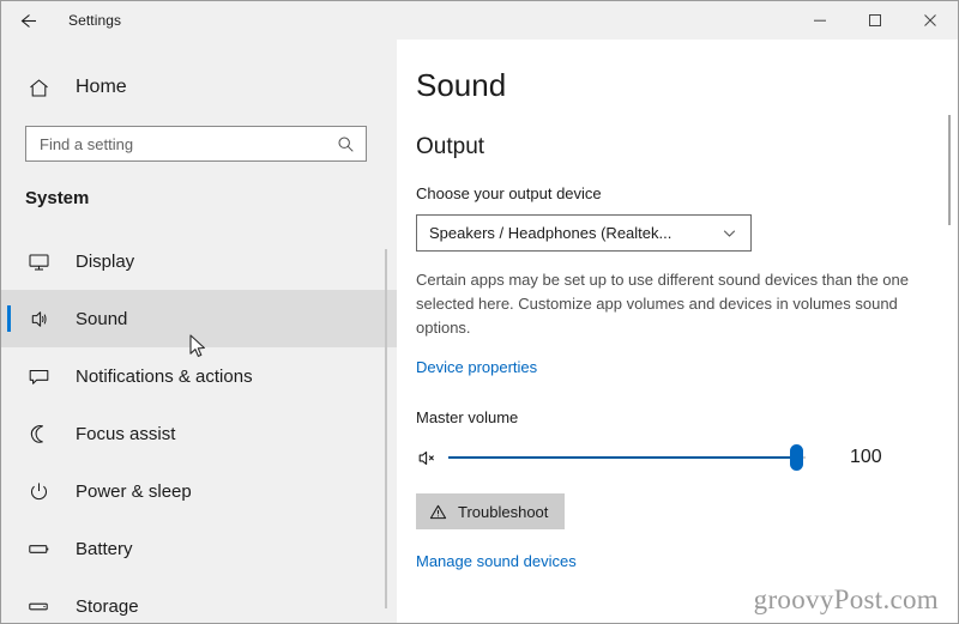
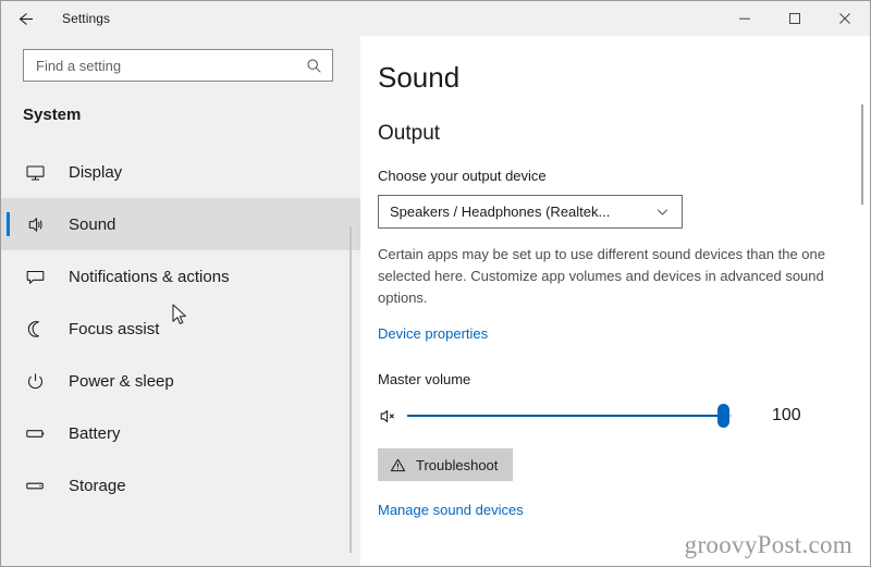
  Settings
- Home
  Find a setting
  System
  Display
  Sound
  Notifications & actions
  Focus assist
  Power & sleep
  Battery
  Storage
  Sound
  Output
  Choose your output device
  Speakers / Headphones (Realtek...
- Certain apps may be set up to use different sound devices than the one selected here. Customize app volumes and devices in volumes sound options.
+ Certain apps may be set up to use different sound devices than the one selected here. Customize app volumes and devices in advanced sound options.
  Device properties
  Master volume
  100
  Troubleshoot
  Manage sound devices
  groovyPost.com
